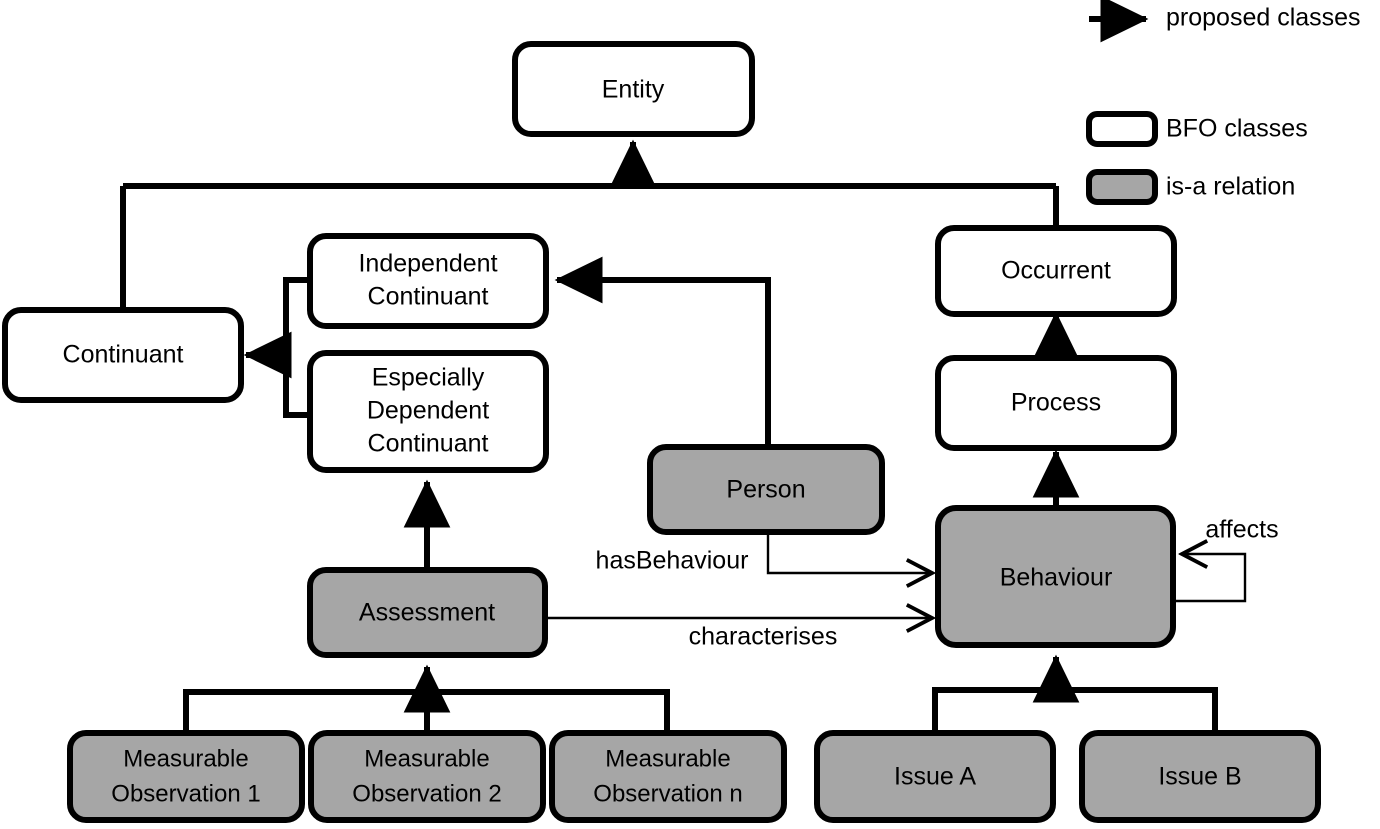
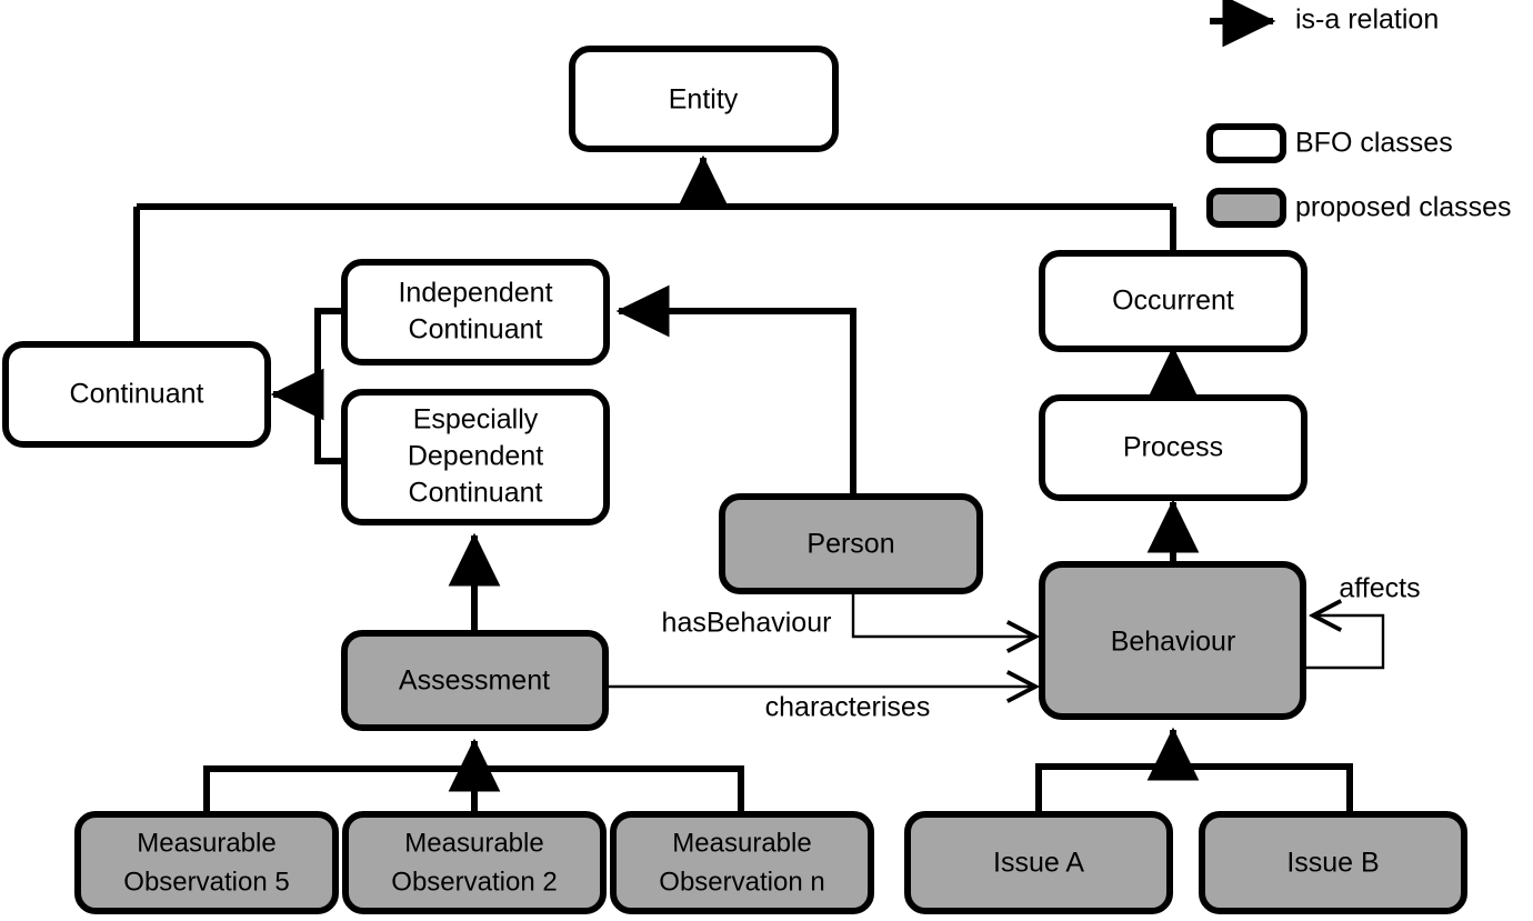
  Entity
  Continuant
  Independent
  Continuant
  Especially
  Dependent
  Continuant
  Occurrent
  Process
  Person
  Assessment
  Behaviour
  Measurable
- Observation 1
+ Observation 5
  Measurable
  Observation 2
  Measurable
  Observation n
  Issue A
  Issue B
  hasBehaviour
  characterises
  affects
- proposed classes
+ is-a relation
  BFO classes
- is-a relation
+ proposed classes
